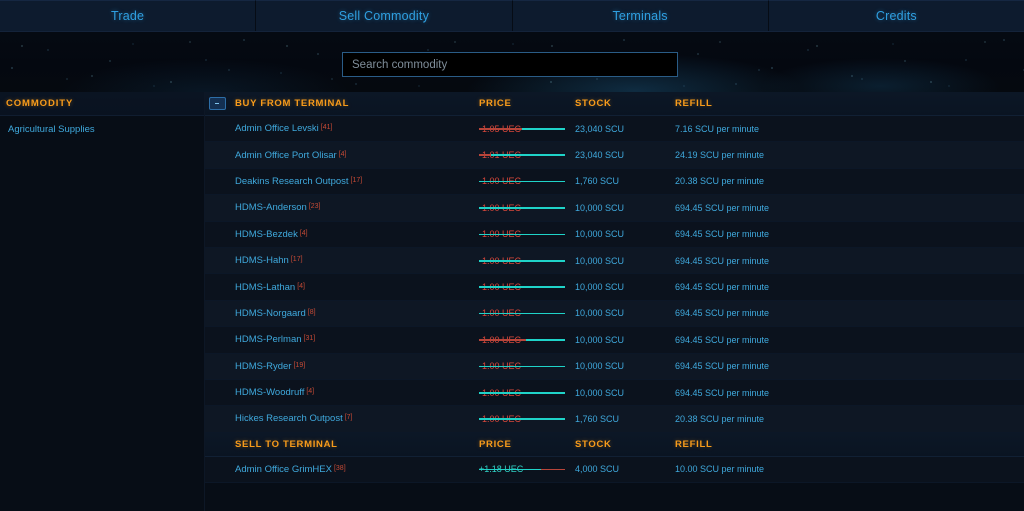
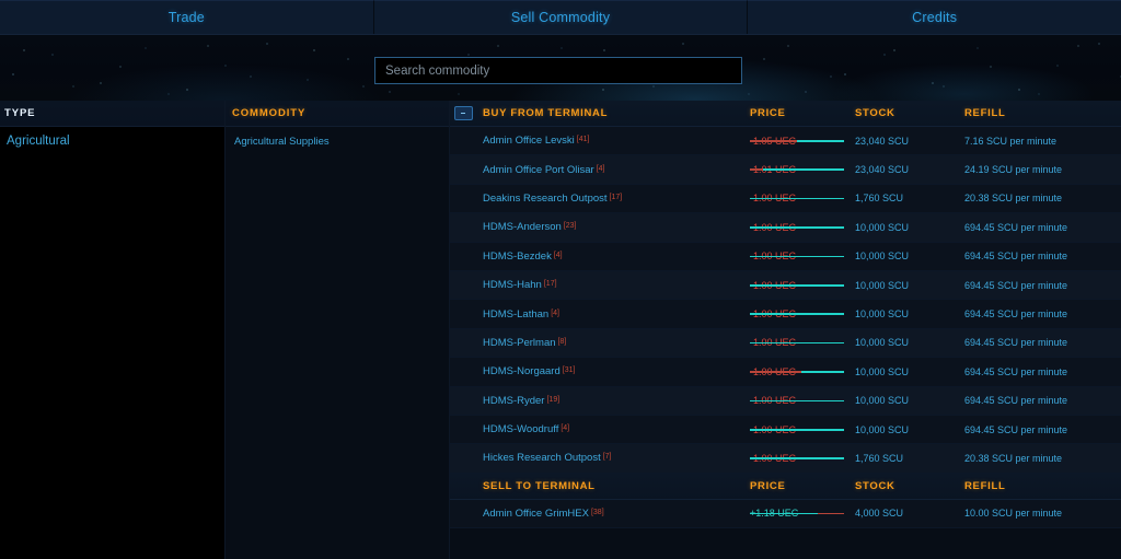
  Trade
  Sell Commodity
- Terminals
  Credits
  Search commodity
+ TYPE
+ Agricultural
  COMMODITY
  Agricultural Supplies
  BUY FROM TERMINAL
  PRICE
  STOCK
  REFILL
  Admin Office Levski
  23,040 SCU
  7.16 SCU per minute
  Admin Office Port Olisar
  23,040 SCU
  24.19 SCU per minute
  Deakins Research Outpost
  1,760 SCU
  20.38 SCU per minute
  HDMS-Anderson
  10,000 SCU
  694.45 SCU per minute
  HDMS-Bezdek
  10,000 SCU
  694.45 SCU per minute
  10,000 SCU
  694.45 SCU per minute
  HDMS-Lathan
  10,000 SCU
  694.45 SCU per minute
- HDMS-Norgaard
+ HDMS-Perlman
  10,000 SCU
  694.45 SCU per minute
- HDMS-Perlman
+ HDMS-Norgaard
  10,000 SCU
  694.45 SCU per minute
  HDMS-Ryder
  10,000 SCU
  694.45 SCU per minute
  HDMS-Woodruff
  10,000 SCU
  694.45 SCU per minute
  Hickes Research Outpost
  1,760 SCU
  20.38 SCU per minute
  SELL TO TERMINAL
  PRICE
  STOCK
  REFILL
  Admin Office GrimHEX
  4,000 SCU
  10.00 SCU per minute
